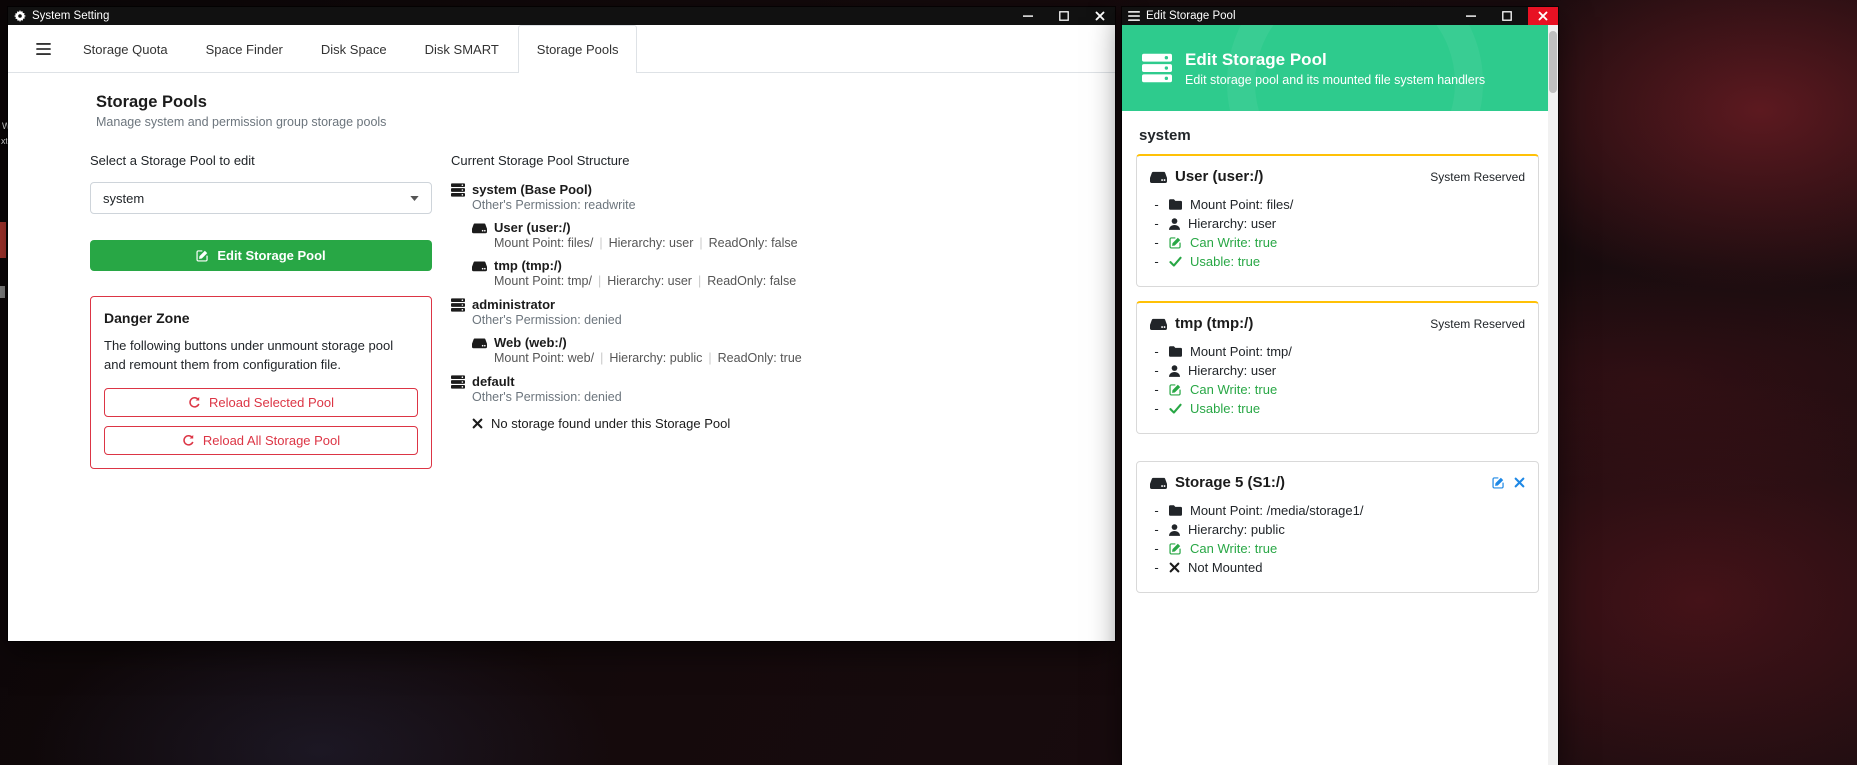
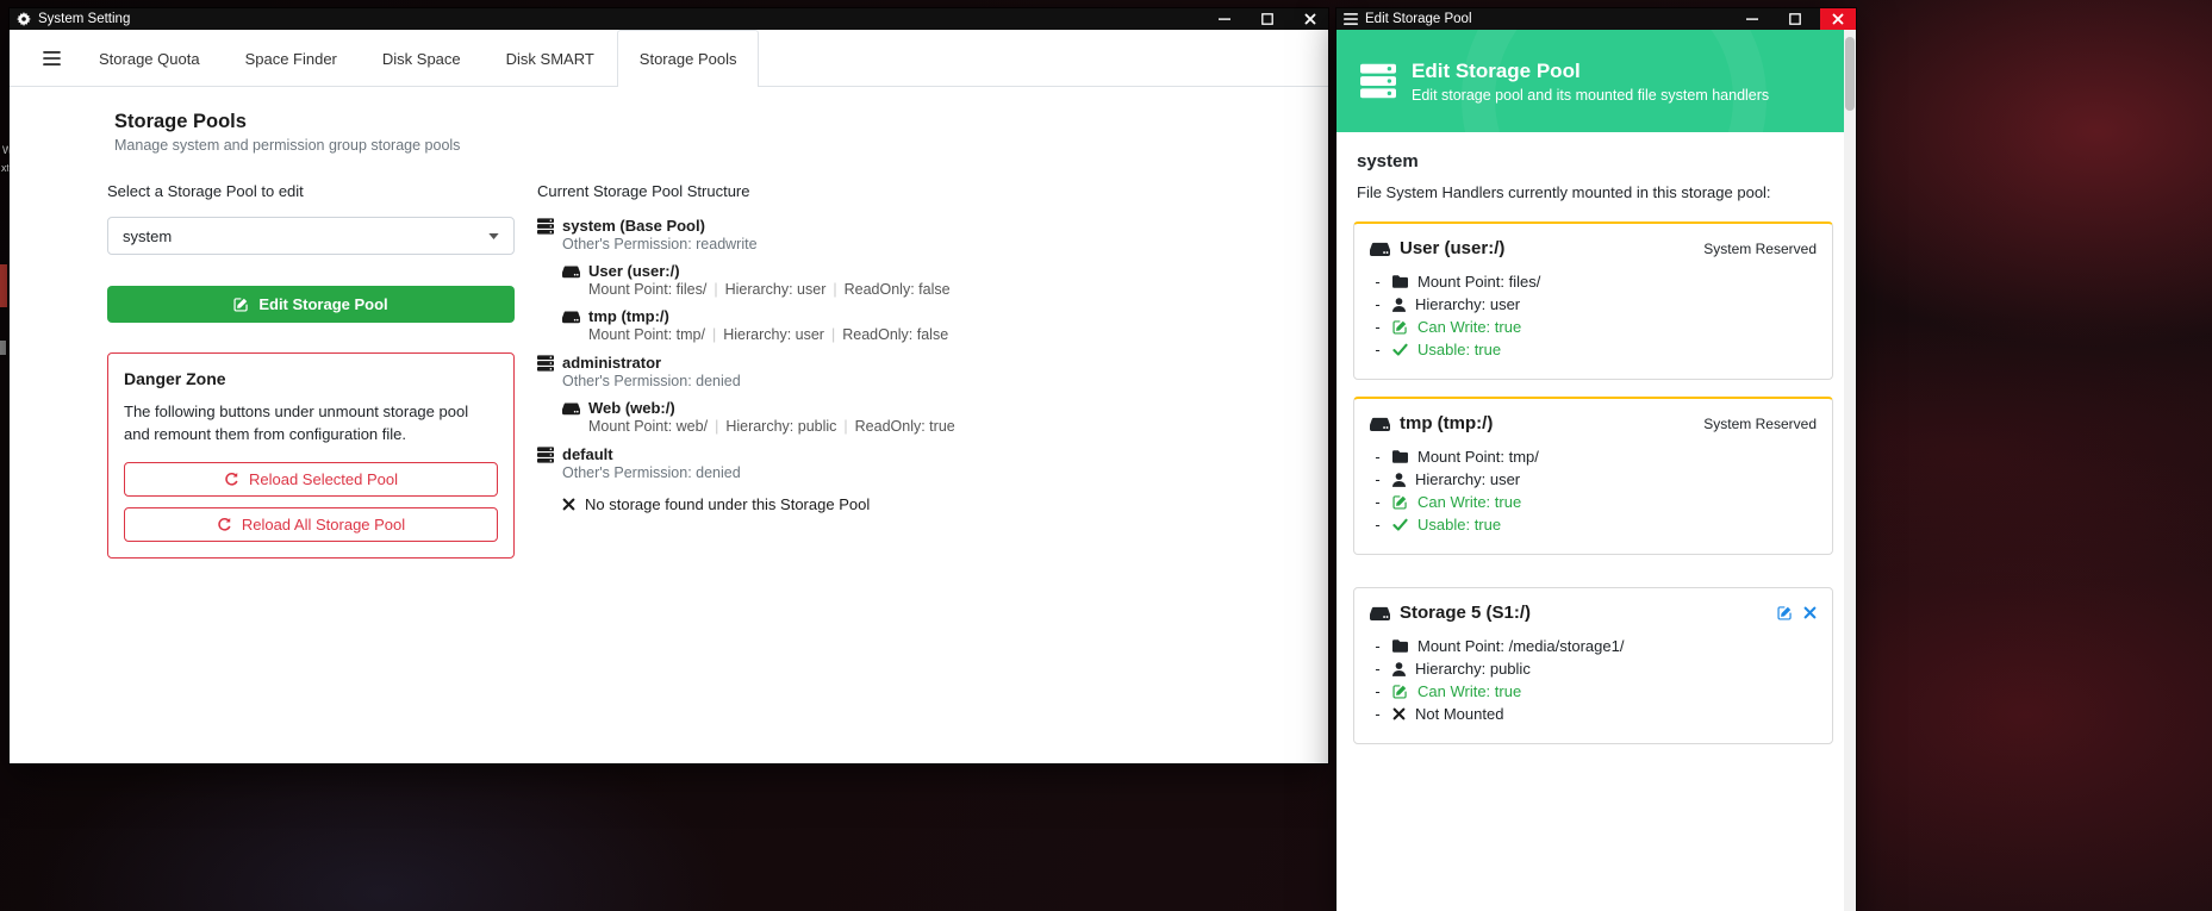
  W
  xt
  System Setting
  Storage Quota
  Space Finder
  Disk Space
  Disk SMART
  Storage Pools
  Storage Pools
  Manage system and permission group storage pools
  Select a Storage Pool to edit
  system
  Edit Storage Pool
  Danger Zone
  The following buttons under unmount storage pool and remount them from configuration file.
  Reload Selected Pool
  Reload All Storage Pool
  Current Storage Pool Structure
  system (Base Pool)
  Other's Permission: readwrite
  User (user:/)
  Mount Point: files/ | Hierarchy: user | ReadOnly: false
  tmp (tmp:/)
  Mount Point: tmp/ | Hierarchy: user | ReadOnly: false
  administrator
  Other's Permission: denied
  Web (web:/)
  Mount Point: web/ | Hierarchy: public | ReadOnly: true
  default
  Other's Permission: denied
  No storage found under this Storage Pool
  Edit Storage Pool
  Edit Storage Pool
  Edit storage pool and its mounted file system handlers
  system
+ File System Handlers currently mounted in this storage pool:
  User (user:/)
  System Reserved
  -
  Mount Point: files/
  -
  Hierarchy: user
  -
  Can Write: true
  -
  Usable: true
  tmp (tmp:/)
  System Reserved
  -
  Mount Point: tmp/
  -
  Hierarchy: user
  -
  Can Write: true
  -
  Usable: true
  Storage 5 (S1:/)
  -
  Mount Point: /media/storage1/
  -
  Hierarchy: public
  -
  Can Write: true
  -
  Not Mounted
